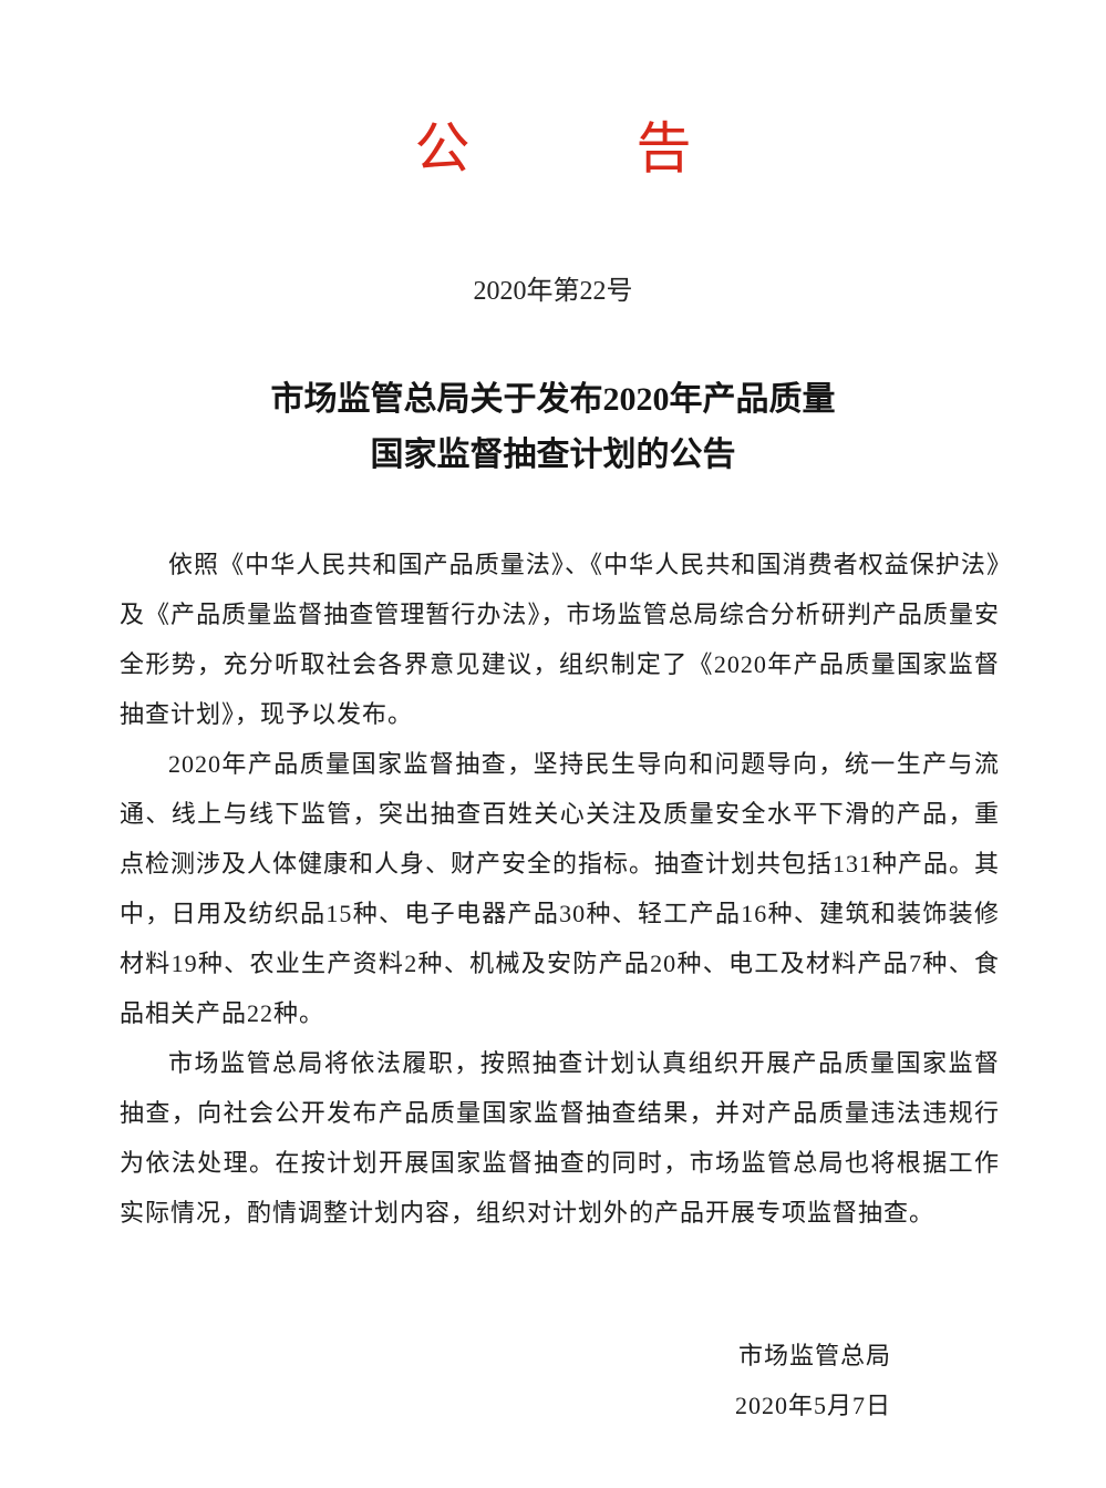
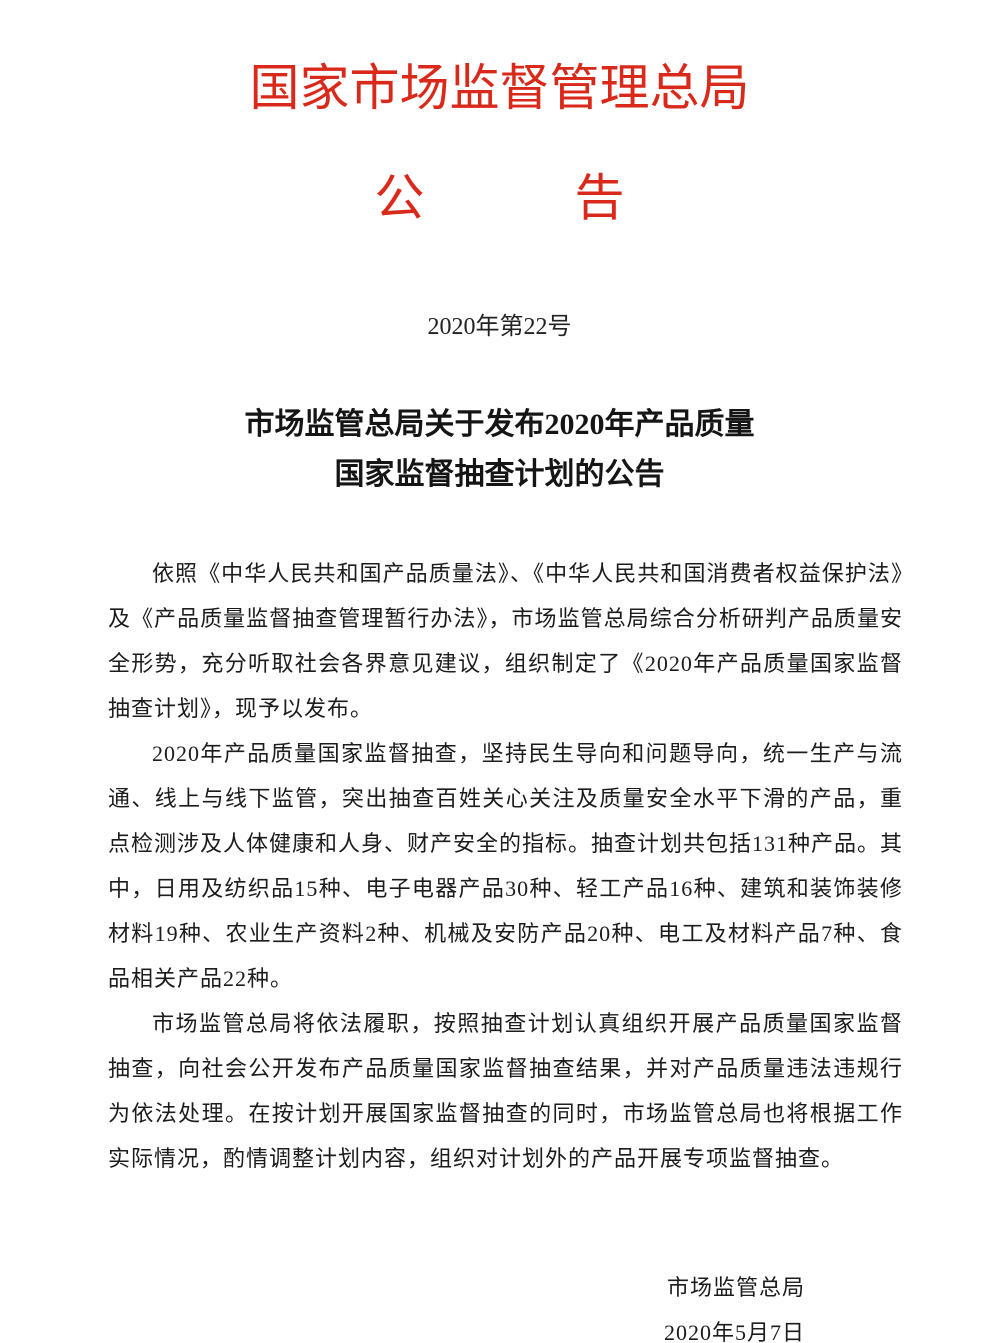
+ 国家市场监督管理总局
  公 告
  2020年第22号
  市场监管总局关于发布2020年产品质量
  国家监督抽查计划的公告
  依照《中华人民共和国产品质量法》、《中华人民共和国消费者权益保护法》及《产品质量监督抽查管理暂行办法》，市场监管总局综合分析研判产品质量安全形势，充分听取社会各界意见建议，组织制定了《2020年产品质量国家监督抽查计划》，现予以发布。
  2020年产品质量国家监督抽查，坚持民生导向和问题导向，统一生产与流通、线上与线下监管，突出抽查百姓关心关注及质量安全水平下滑的产品，重点检测涉及人体健康和人身、财产安全的指标。抽查计划共包括131种产品。其中，日用及纺织品15种、电子电器产品30种、轻工产品16种、建筑和装饰装修材料19种、农业生产资料2种、机械及安防产品20种、电工及材料产品7种、食品相关产品22种。
  市场监管总局将依法履职，按照抽查计划认真组织开展产品质量国家监督抽查，向社会公开发布产品质量国家监督抽查结果，并对产品质量违法违规行为依法处理。在按计划开展国家监督抽查的同时，市场监管总局也将根据工作实际情况，酌情调整计划内容，组织对计划外的产品开展专项监督抽查。
  市场监管总局
  2020年5月7日
